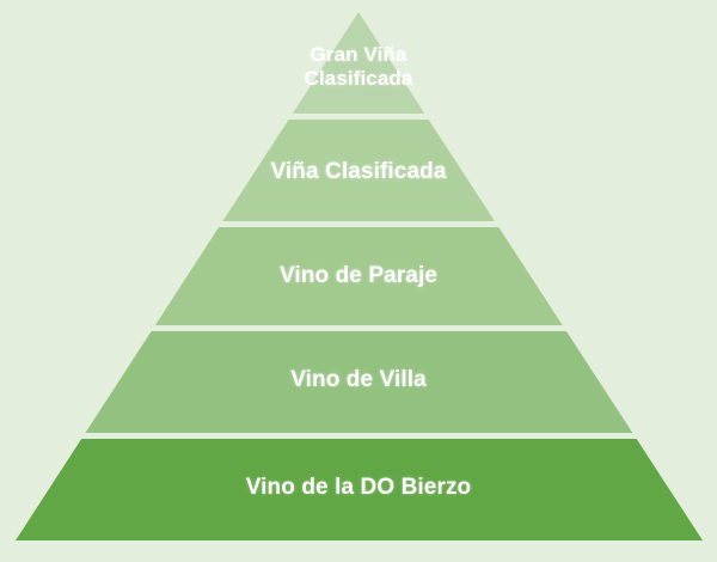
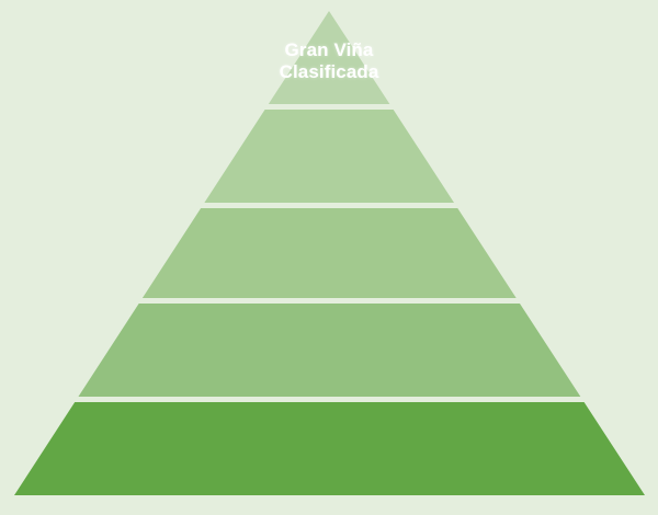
  Gran Viña
  Clasificada
- Viña Clasificada
- Vino de Paraje
- Vino de Villa
- Vino de la DO Bierzo
